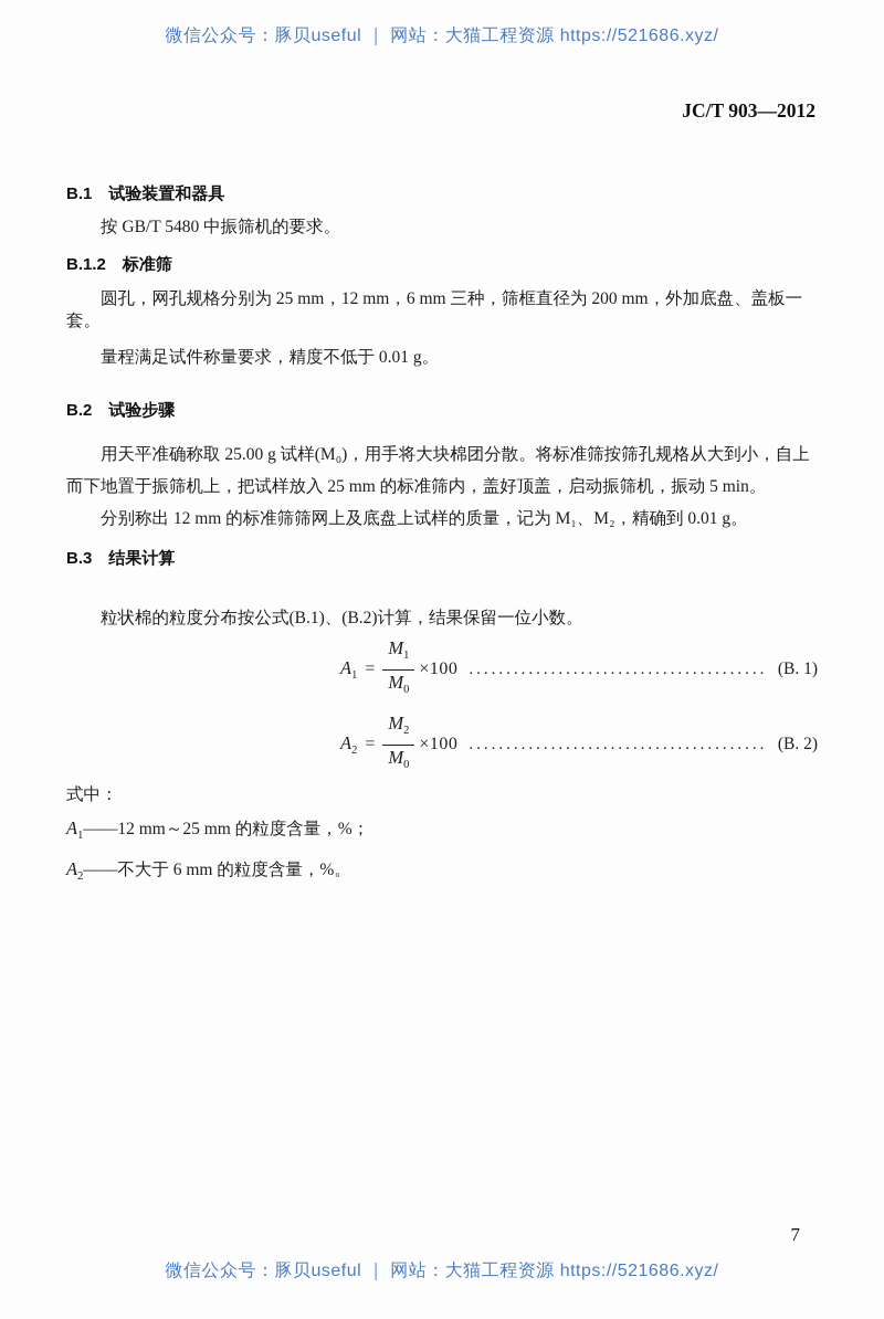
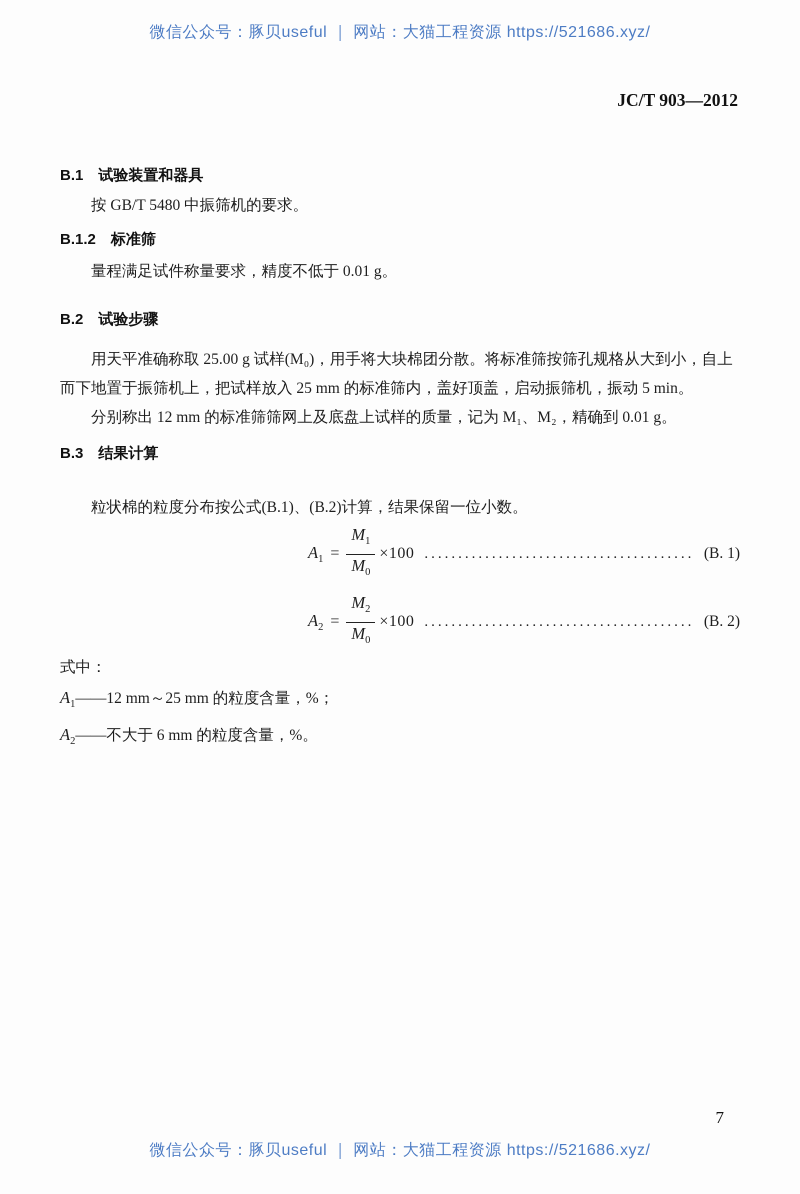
  微信公众号：豚贝useful ｜ 网站：大猫工程资源 https://521686.xyz/
  JC/T 903—2012
  B.1 试验装置和器具
  按 GB/T 5480 中振筛机的要求。
  B.1.2 标准筛
- 圆孔，网孔规格分别为 25 mm，12 mm，6 mm 三种，筛框直径为 200 mm，外加底盘、盖板一套。
  量程满足试件称量要求，精度不低于 0.01 g。
  B.2 试验步骤
  用天平准确称取 25.00 g 试样(M₀)，用手将大块棉团分散。将标准筛按筛孔规格从大到小，自上而下地置于振筛机上，把试样放入 25 mm 的标准筛内，盖好顶盖，启动振筛机，振动 5 min。
  分别称出 12 mm 的标准筛筛网上及底盘上试样的质量，记为 M₁、M₂，精确到 0.01 g。
  B.3 结果计算
  粒状棉的粒度分布按公式(B.1)、(B.2)计算，结果保留一位小数。
  A1=
  M1
  M0
  ×100
  ........................................
  (B. 1)
  A2=
  M2
  M0
  ×100
  ........................................
  (B. 2)
  式中：
  A1——12 mm～25 mm 的粒度含量，%；
  A2——不大于 6 mm 的粒度含量，%。
  7
  微信公众号：豚贝useful ｜ 网站：大猫工程资源 https://521686.xyz/
